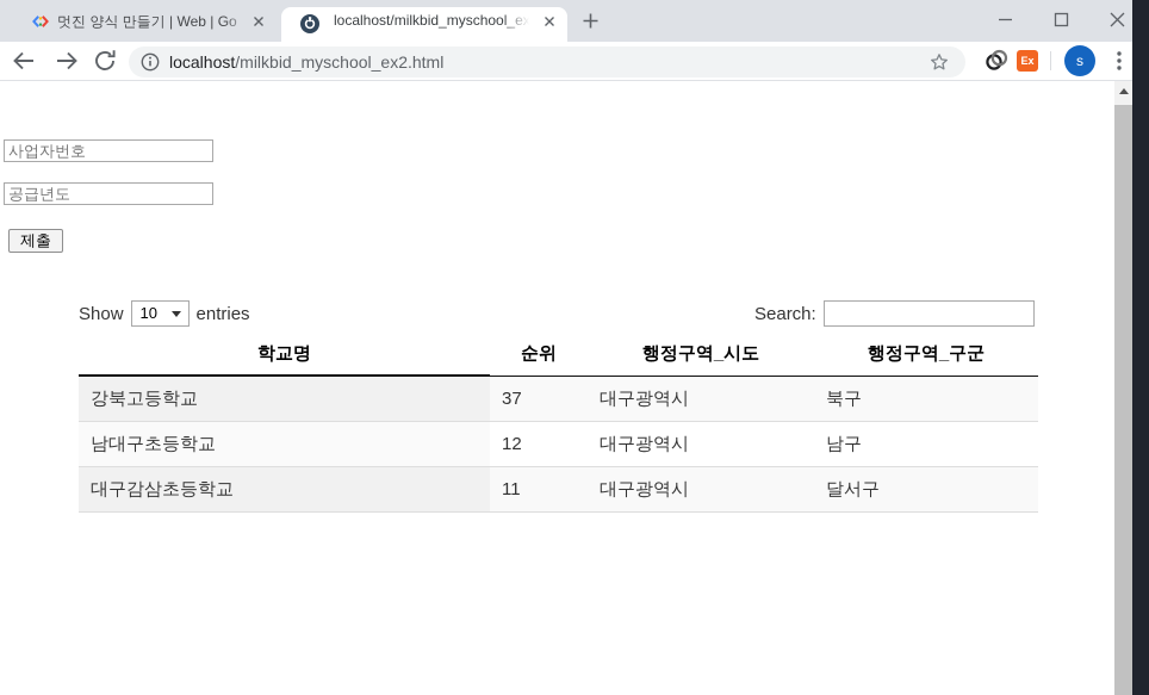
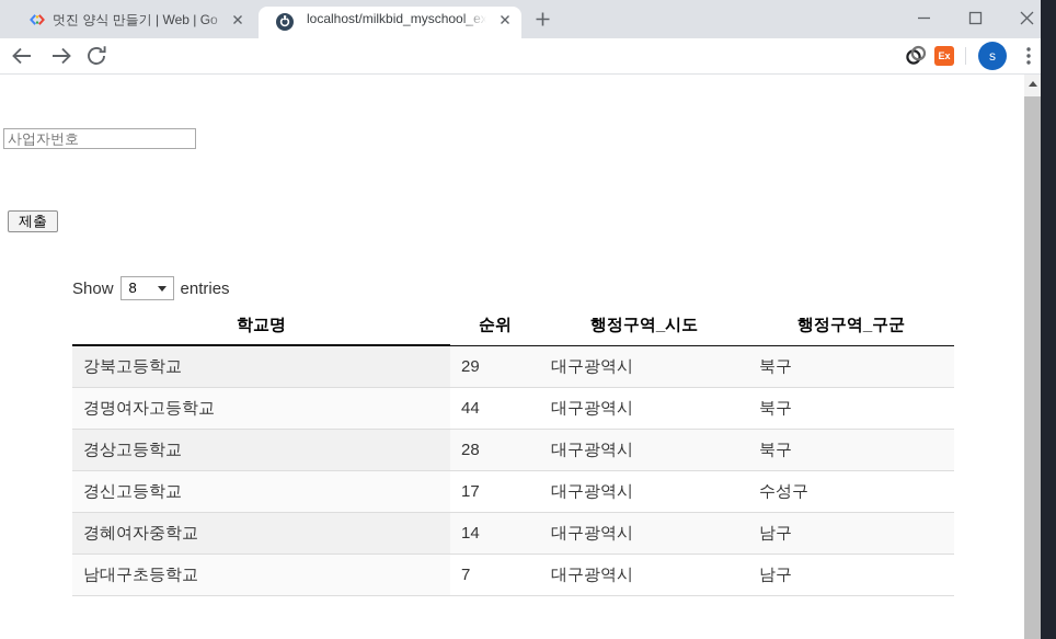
  멋진 양식 만들기 | Web | Go
  localhost/milkbid_myschool_ex
- localhost/milkbid_myschool_ex2.html
  Ex
  s
  사업자번호
- 공급년도
  제출
  Show
- 10
+ 8
  entries
- Search:
  학교명	순위	행정구역_시도	행정구역_구군
- 강북고등학교	37	대구광역시	북구
+ 강북고등학교	29	대구광역시	북구
+ 경명여자고등학교	44	대구광역시	북구
+ 경상고등학교	28	대구광역시	북구
+ 경신고등학교	17	대구광역시	수성구
+ 경혜여자중학교	14	대구광역시	남구
- 남대구초등학교	12	대구광역시	남구
+ 남대구초등학교	7	대구광역시	남구
- 대구감삼초등학교	11	대구광역시	달서구
